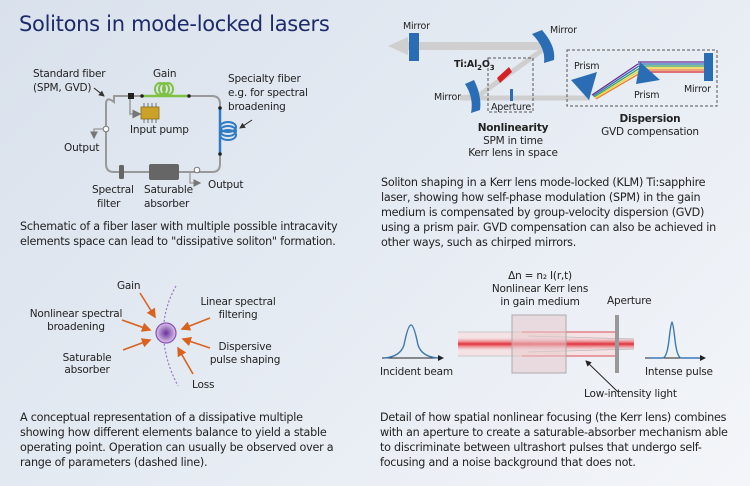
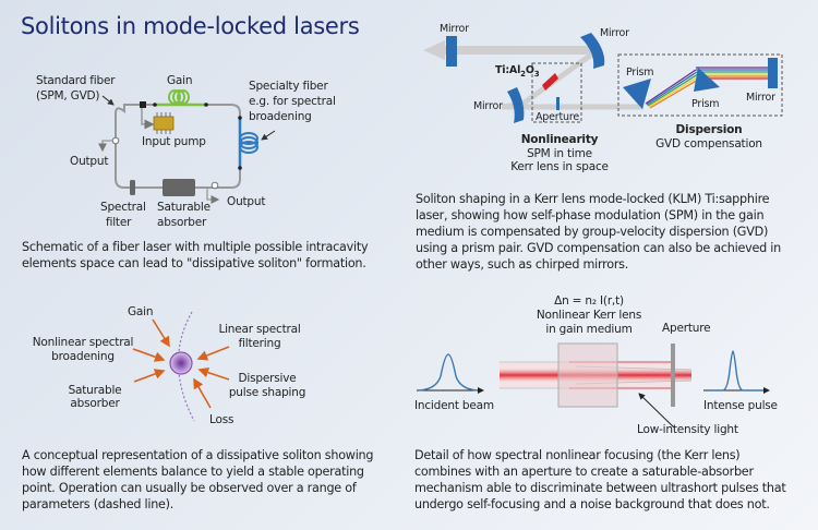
  Solitons in mode-locked lasers
  Standard fiber
  (SPM, GVD)
  Gain
  Specialty fiber
  e.g. for spectral
  broadening
  Input pump
  Output
  Output
  Spectral
  filter
  Saturable
  absorber
  Schematic of a fiber laser with multiple possible intracavity elements space can lead to "dissipative soliton" formation.
  Mirror
  Mirror
  Mirror
  Mirror
  Ti:Al2O3
  Aperture
  Prism
  Prism
  Nonlinearity
  SPM in time
  Kerr lens in space
  Dispersion
  GVD compensation
  Soliton shaping in a Kerr lens mode-locked (KLM) Ti:sapphire laser, showing how self-phase modulation (SPM) in the gain medium is compensated by group-velocity dispersion (GVD) using a prism pair. GVD compensation can also be achieved in other ways, such as chirped mirrors.
  Gain
  Nonlinear spectral
  broadening
  Saturable
  absorber
  Linear spectral
  filtering
  Dispersive
  pulse shaping
  Loss
- A conceptual representation of a dissipative multiple showing how different elements balance to yield a stable operating point. Operation can usually be observed over a range of parameters (dashed line).
+ A conceptual representation of a dissipative soliton showing how different elements balance to yield a stable operating point. Operation can usually be observed over a range of parameters (dashed line).
  Δn = n₂ I(r,t)
  Nonlinear Kerr lens
  in gain medium
  Aperture
  Incident beam
  Intense pulse
  Low-intensity light
- Detail of how spatial nonlinear focusing (the Kerr lens) combines with an aperture to create a saturable-absorber mechanism able to discriminate between ultrashort pulses that undergo self-focusing and a noise background that does not.
+ Detail of how spectral nonlinear focusing (the Kerr lens) combines with an aperture to create a saturable-absorber mechanism able to discriminate between ultrashort pulses that undergo self-focusing and a noise background that does not.
